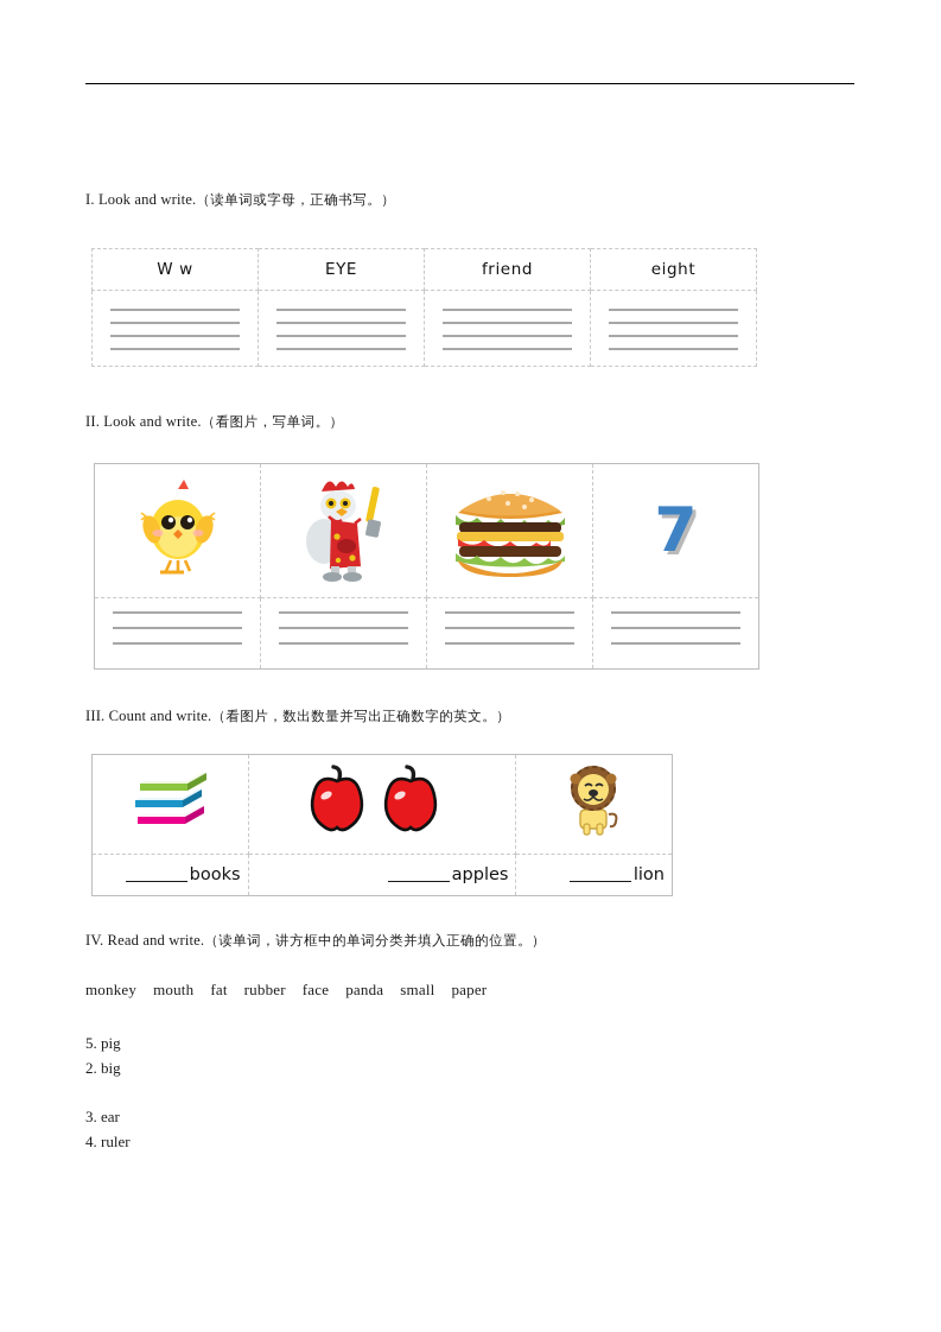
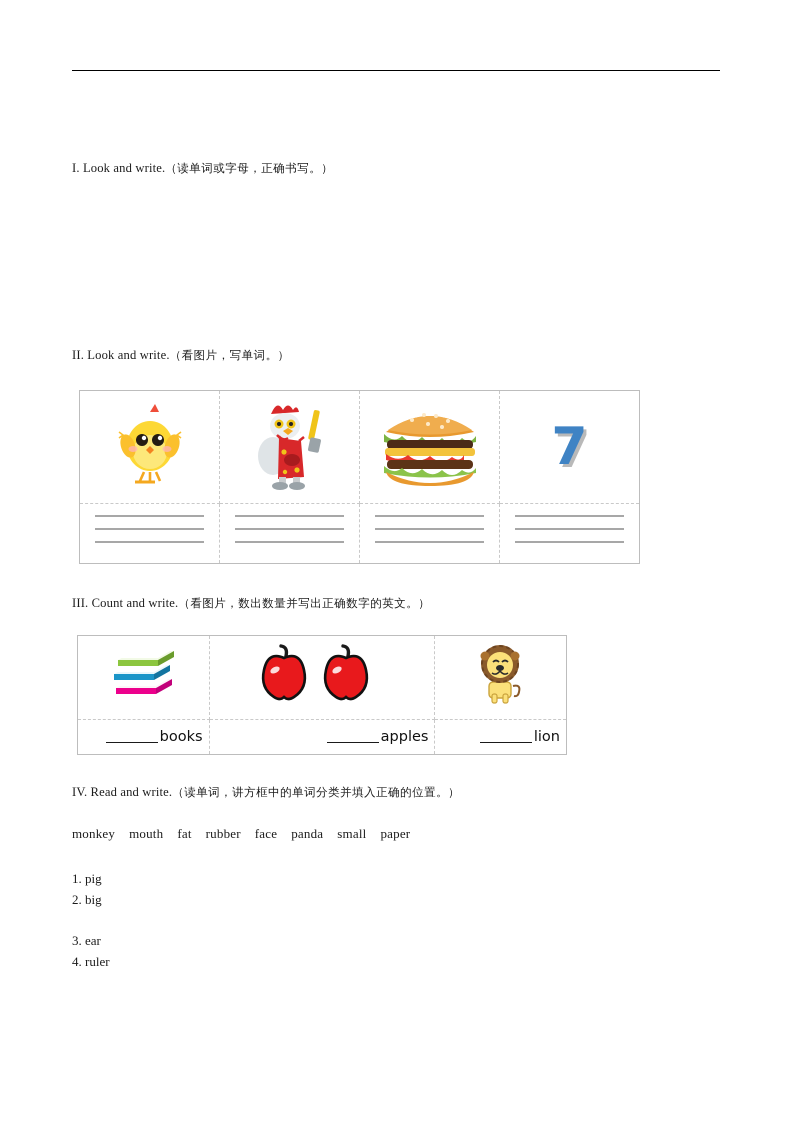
  I. Look and write.（读单词或字母，正确书写。）
- W w	EYE	friend	eight
  II. Look and write.（看图片，写单词。）
  			7
  III. Count and write.（看图片，数出数量并写出正确数字的英文。）
  books	apples	lion
  IV. Read and write.（读单词，讲方框中的单词分类并填入正确的位置。）
  monkey mouth fat rubber face panda small paper
- 5. pig
+ 1. pig
  2. big
  3. ear
  4. ruler
